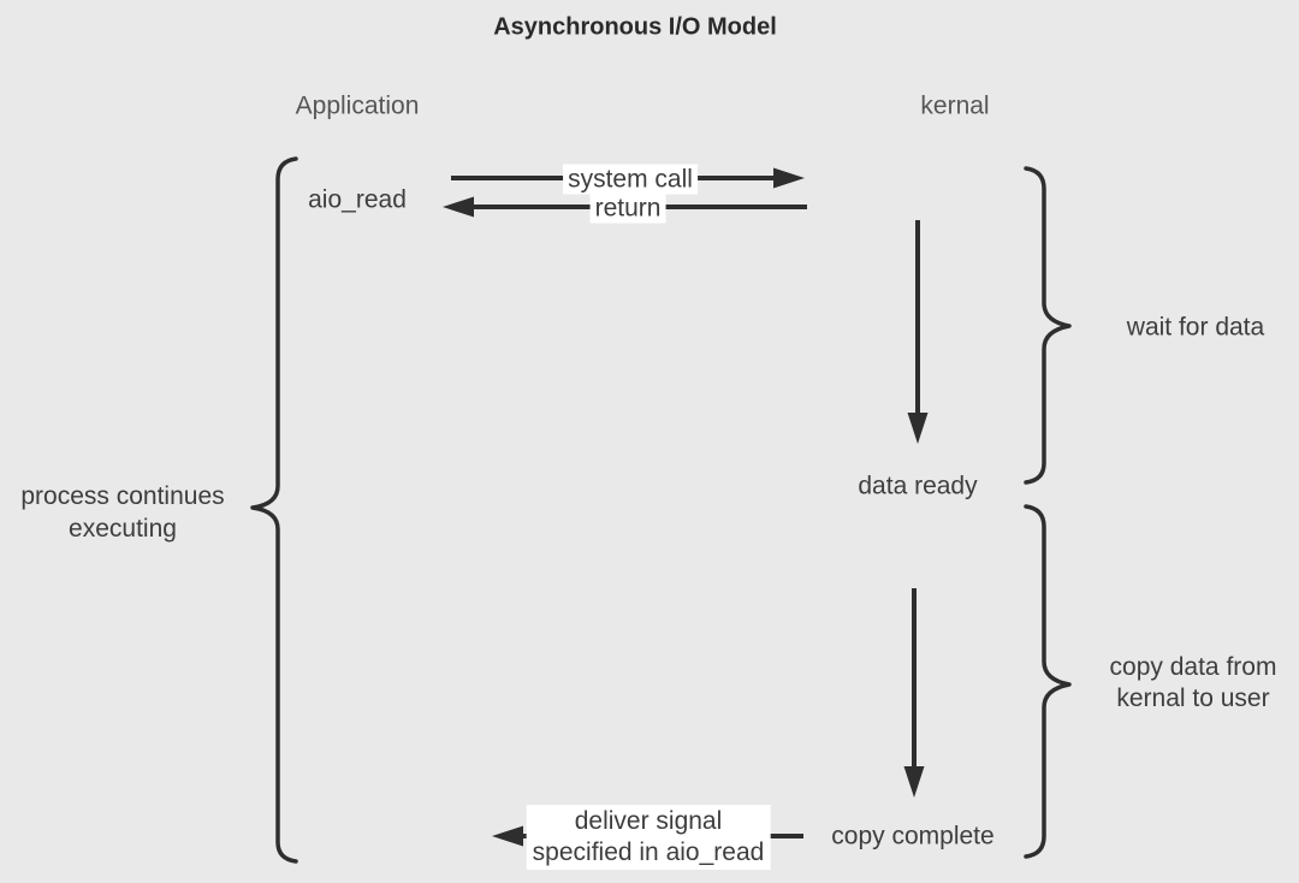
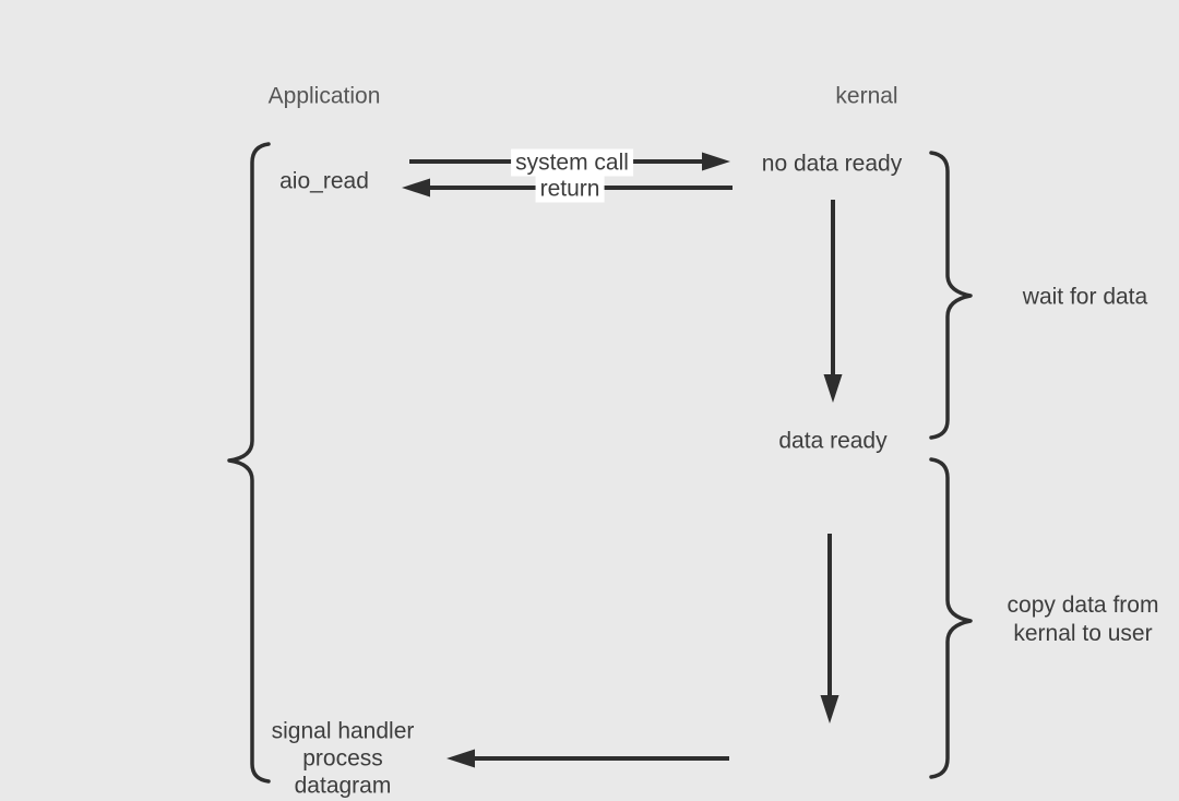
- Asynchronous I/O Model
  Application
  kernal
  aio_read
+ signal handler
+ process
+ datagram
+ no data ready
  data ready
- copy complete
  system call
  return
- deliver signal
- specified in aio_read
- process continues
- executing
  wait for data
  copy data from
  kernal to user
